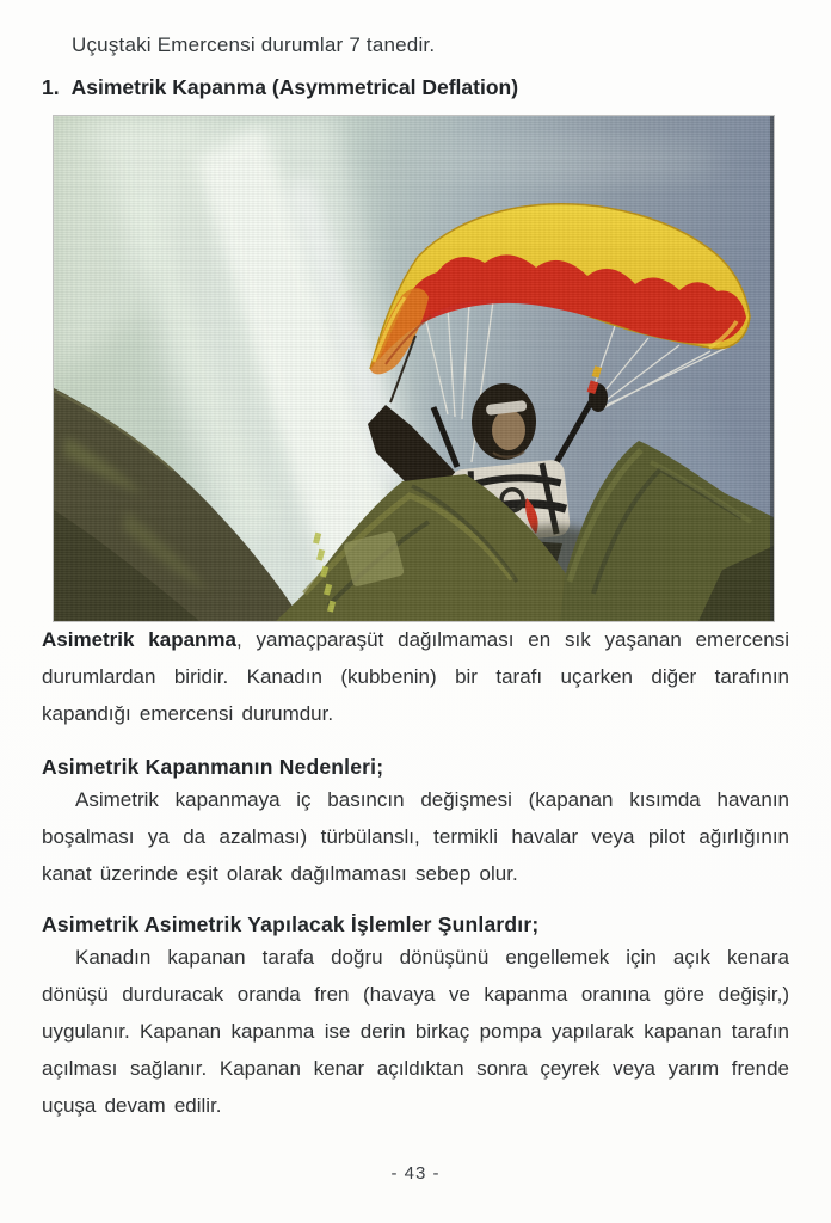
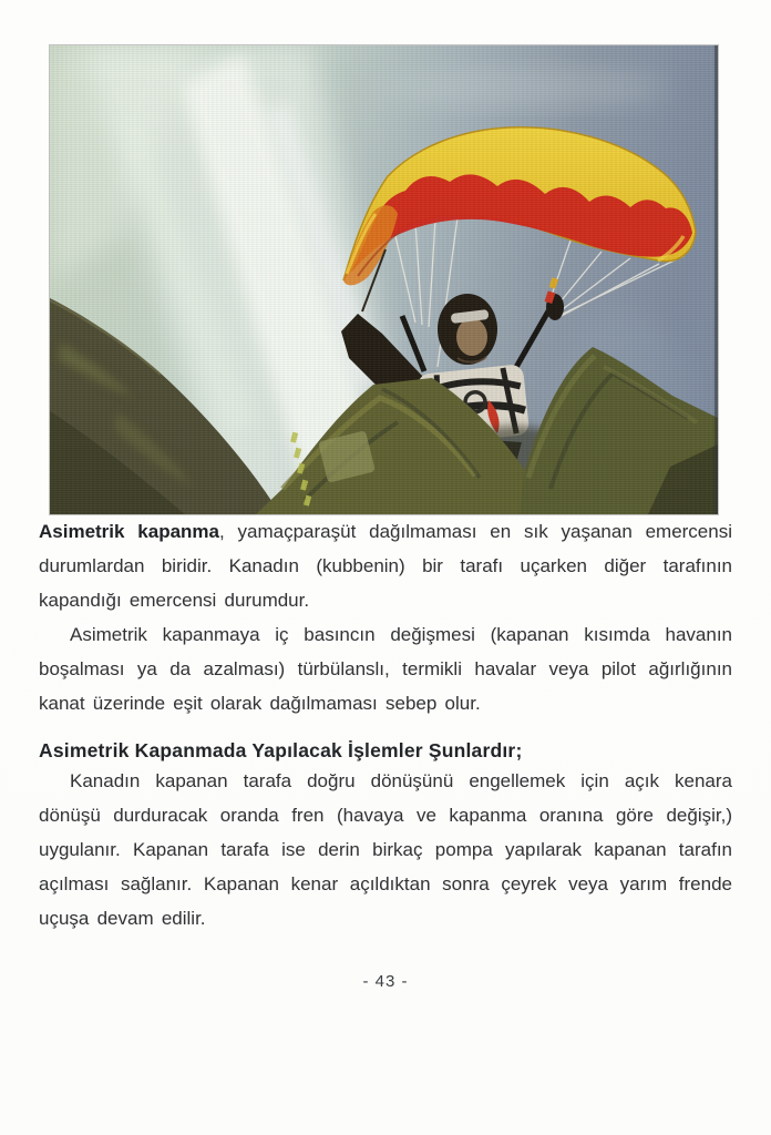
- Uçuştaki Emercensi durumlar 7 tanedir.
- 1.
- Asimetrik Kapanma (Asymmetrical Deflation)
  Asimetrik kapanma, yamaçparaşüt dağılmaması en sık yaşanan emercensi durumlardan biridir. Kanadın (kubbenin) bir tarafı uçarken diğer tarafının kapandığı emercensi durumdur.
- Asimetrik Kapanmanın Nedenleri;
  Asimetrik kapanmaya iç basıncın değişmesi (kapanan kısımda havanın boşalması ya da azalması) türbülanslı, termikli havalar veya pilot ağırlığının kanat üzerinde eşit olarak dağılmaması sebep olur.
- Asimetrik Asimetrik Yapılacak İşlemler Şunlardır;
+ Asimetrik Kapanmada Yapılacak İşlemler Şunlardır;
- Kanadın kapanan tarafa doğru dönüşünü engellemek için açık kenara dönüşü durduracak oranda fren (havaya ve kapanma oranına göre değişir,) uygulanır. Kapanan kapanma ise derin birkaç pompa yapılarak kapanan tarafın açılması sağlanır. Kapanan kenar açıldıktan sonra çeyrek veya yarım frende uçuşa devam edilir.
+ Kanadın kapanan tarafa doğru dönüşünü engellemek için açık kenara dönüşü durduracak oranda fren (havaya ve kapanma oranına göre değişir,) uygulanır. Kapanan tarafa ise derin birkaç pompa yapılarak kapanan tarafın açılması sağlanır. Kapanan kenar açıldıktan sonra çeyrek veya yarım frende uçuşa devam edilir.
  - 43 -
